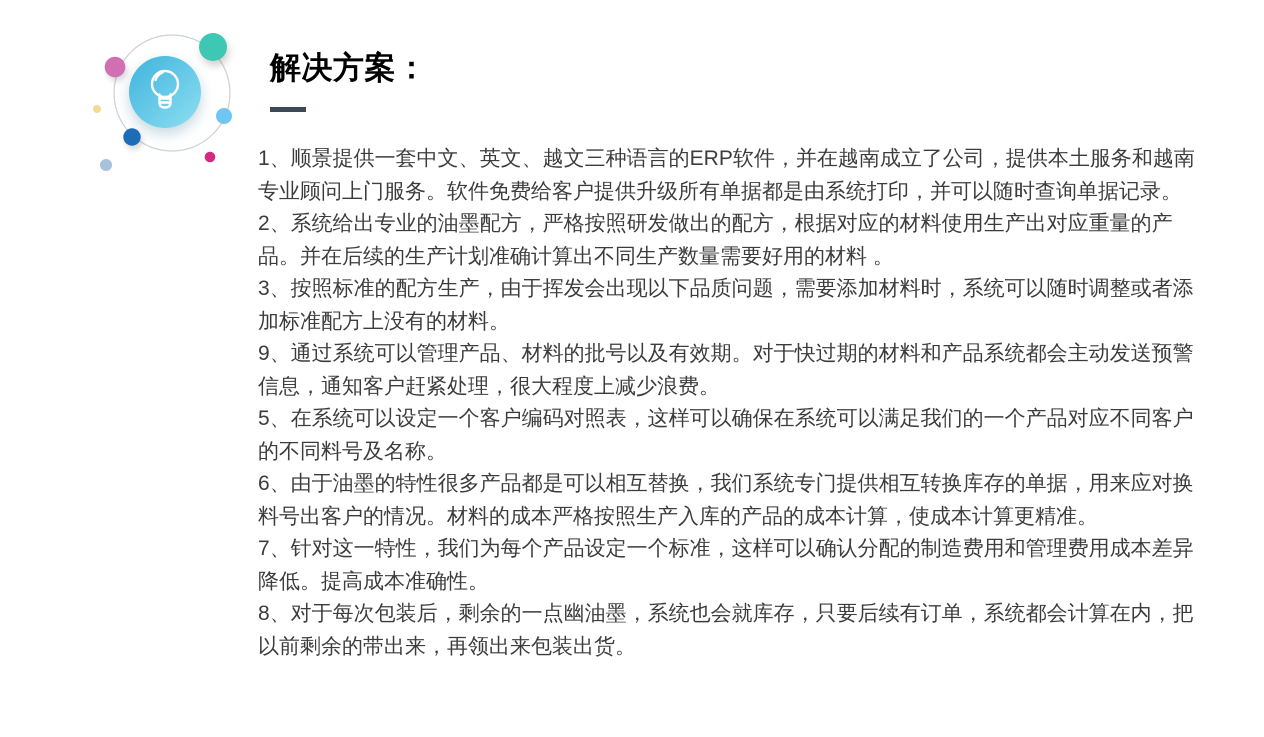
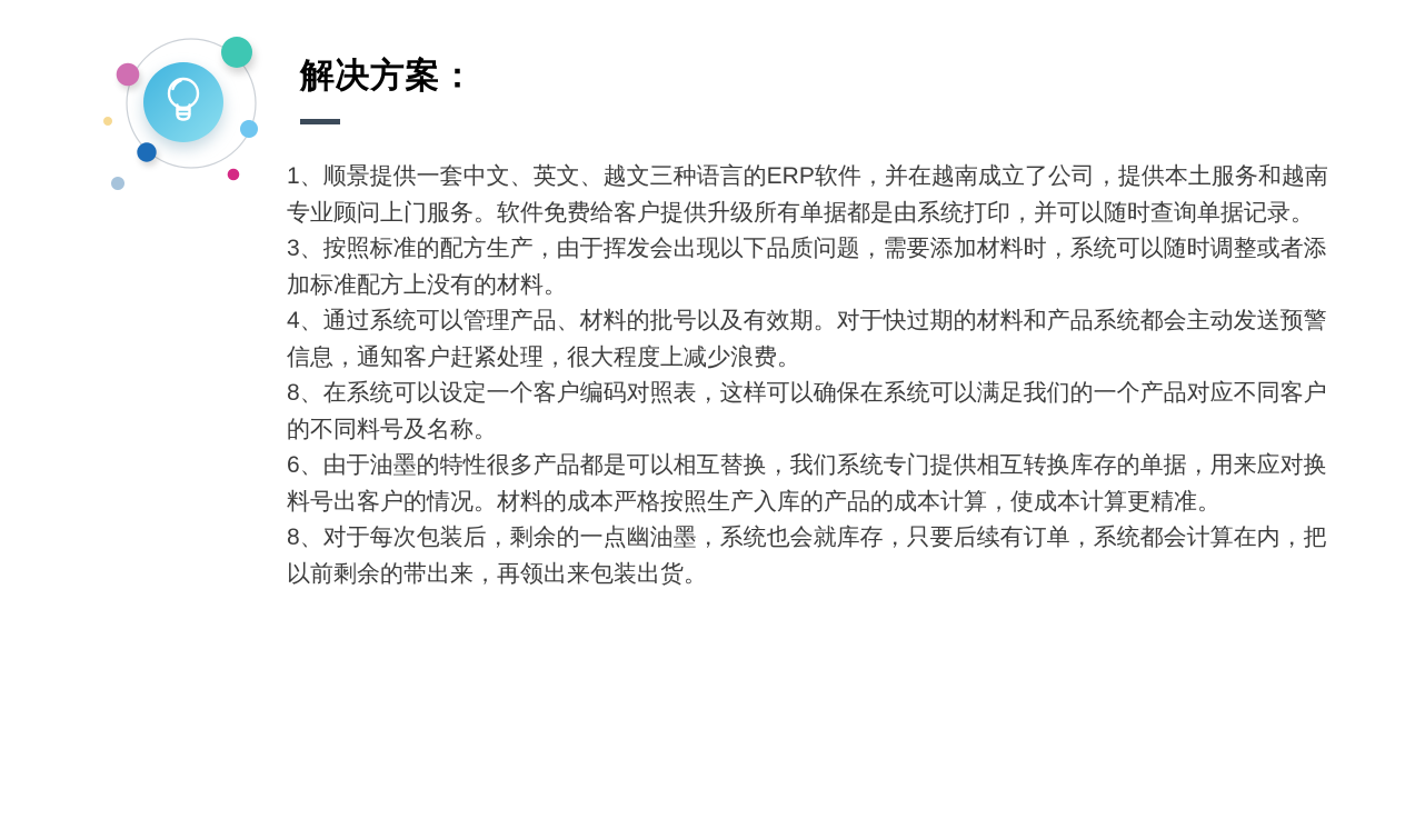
  解决方案：
  1、顺景提供一套中文、英文、越文三种语言的ERP软件，并在越南成立了公司，提供本土服务和越南专业顾问上门服务。软件免费给客户提供升级所有单据都是由系统打印，并可以随时查询单据记录。
- 2、系统给出专业的油墨配方，严格按照研发做出的配方，根据对应的材料使用生产出对应重量的产品。并在后续的生产计划准确计算出不同生产数量需要好用的材料 。
  3、按照标准的配方生产，由于挥发会出现以下品质问题，需要添加材料时，系统可以随时调整或者添加标准配方上没有的材料。
- 9、通过系统可以管理产品、材料的批号以及有效期。对于快过期的材料和产品系统都会主动发送预警信息，通知客户赶紧处理，很大程度上减少浪费。
+ 4、通过系统可以管理产品、材料的批号以及有效期。对于快过期的材料和产品系统都会主动发送预警信息，通知客户赶紧处理，很大程度上减少浪费。
- 5、在系统可以设定一个客户编码对照表，这样可以确保在系统可以满足我们的一个产品对应不同客户的不同料号及名称。
+ 8、在系统可以设定一个客户编码对照表，这样可以确保在系统可以满足我们的一个产品对应不同客户的不同料号及名称。
  6、由于油墨的特性很多产品都是可以相互替换，我们系统专门提供相互转换库存的单据，用来应对换料号出客户的情况。材料的成本严格按照生产入库的产品的成本计算，使成本计算更精准。
- 7、针对这一特性，我们为每个产品设定一个标准，这样可以确认分配的制造费用和管理费用成本差异降低。提高成本准确性。
  8、对于每次包装后，剩余的一点幽油墨，系统也会就库存，只要后续有订单，系统都会计算在内，把以前剩余的带出来，再领出来包装出货。
